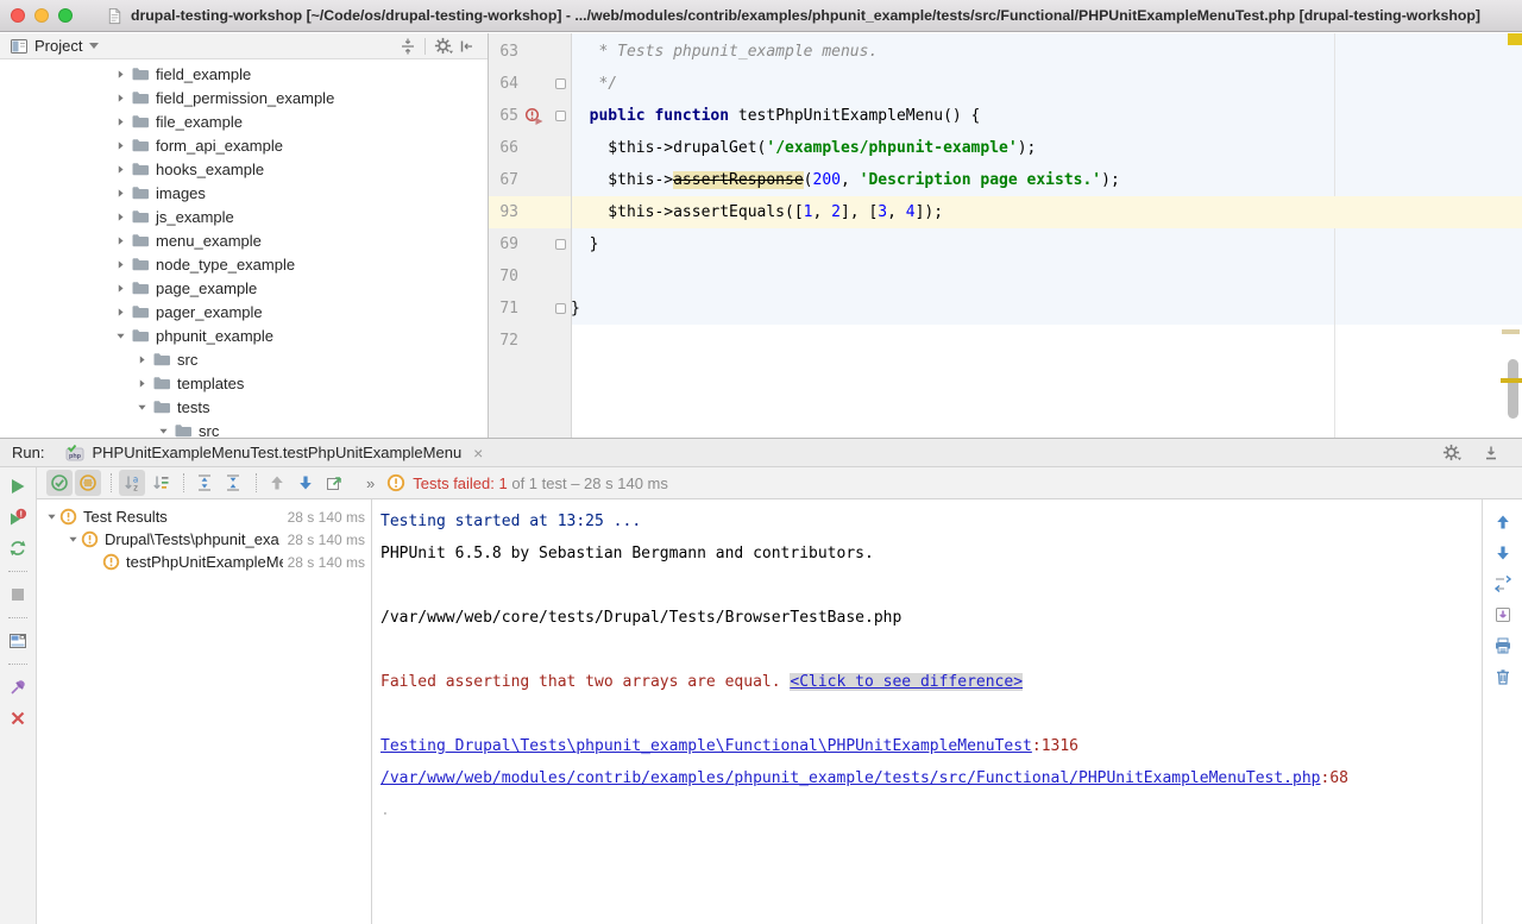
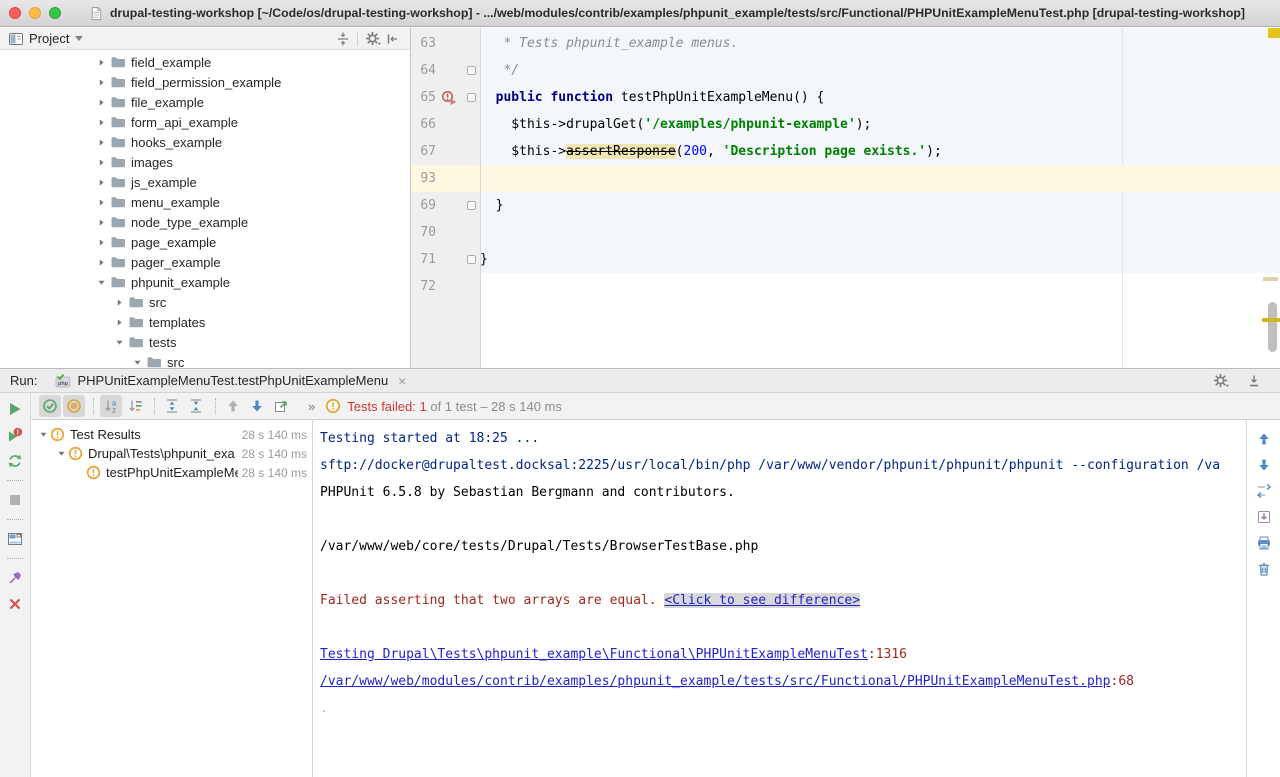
  drupal-testing-workshop [~/Code/os/drupal-testing-workshop] - .../web/modules/contrib/examples/phpunit_example/tests/src/Functional/PHPUnitExampleMenuTest.php [drupal-testing-workshop]
  Project
  field_example
  field_permission_example
  file_example
  form_api_example
  hooks_example
  images
  js_example
  menu_example
  node_type_example
  page_example
  pager_example
  phpunit_example
  src
  templates
  tests
  src
  63
  * Tests phpunit_example menus.
  64
  */
  65
  public function testPhpUnitExampleMenu() {
  66
  $this->drupalGet('/examples/phpunit-example');
  67
  $this->assertResponse(200, 'Description page exists.');
  93
- $this->assertEquals([1, 2], [3, 4]);
  69
  }
  70
  71
  }
  72
  Run:
  PHPUnitExampleMenuTest.testPhpUnitExampleMenu
  ×
  !
  a
  z
  »
  Tests failed: 1 of 1 test – 28 s 140 ms
  Test Results
  28 s 140 ms
  Drupal\Tests\phpunit_exa
  28 s 140 ms
  testPhpUnitExampleM
  28 s 140 ms
- Testing started at 13:25 ...
+ Testing started at 18:25 ...
+ sftp://docker@drupaltest.docksal:2225/usr/local/bin/php /var/www/vendor/phpunit/phpunit/phpunit --configuration /va
  PHPUnit 6.5.8 by Sebastian Bergmann and contributors.
  /var/www/web/core/tests/Drupal/Tests/BrowserTestBase.php
  Failed asserting that two arrays are equal. <Click to see difference>
  Testing Drupal\Tests\phpunit_example\Functional\PHPUnitExampleMenuTest:1316
  /var/www/web/modules/contrib/examples/phpunit_example/tests/src/Functional/PHPUnitExampleMenuTest.php:68
  .
